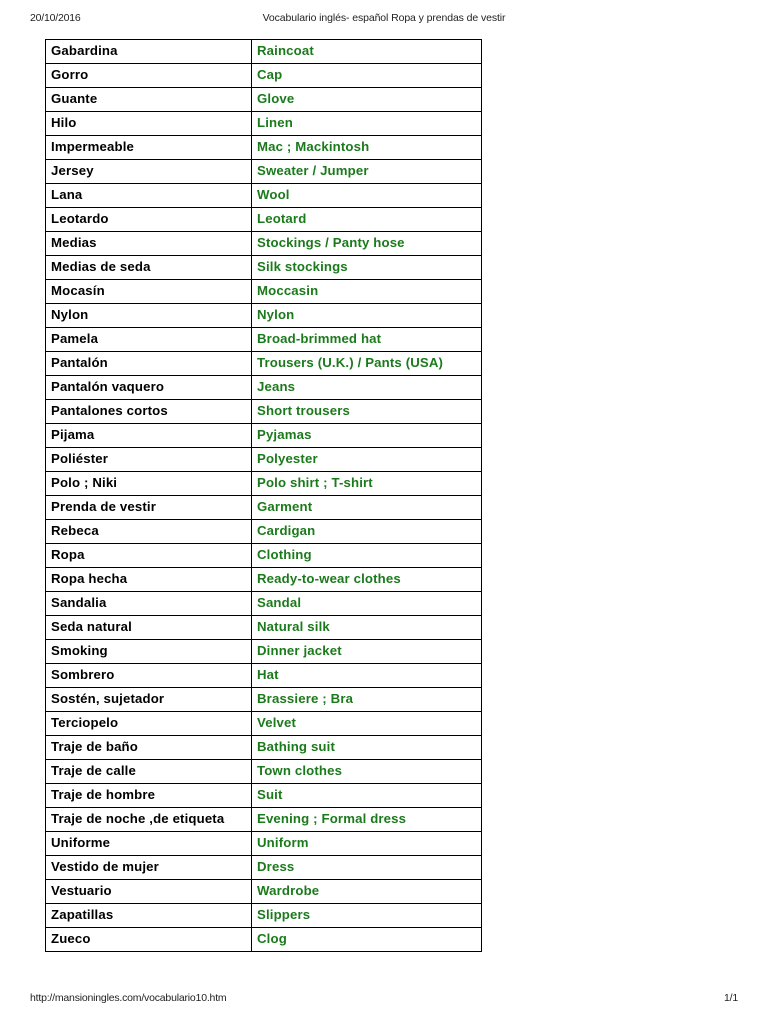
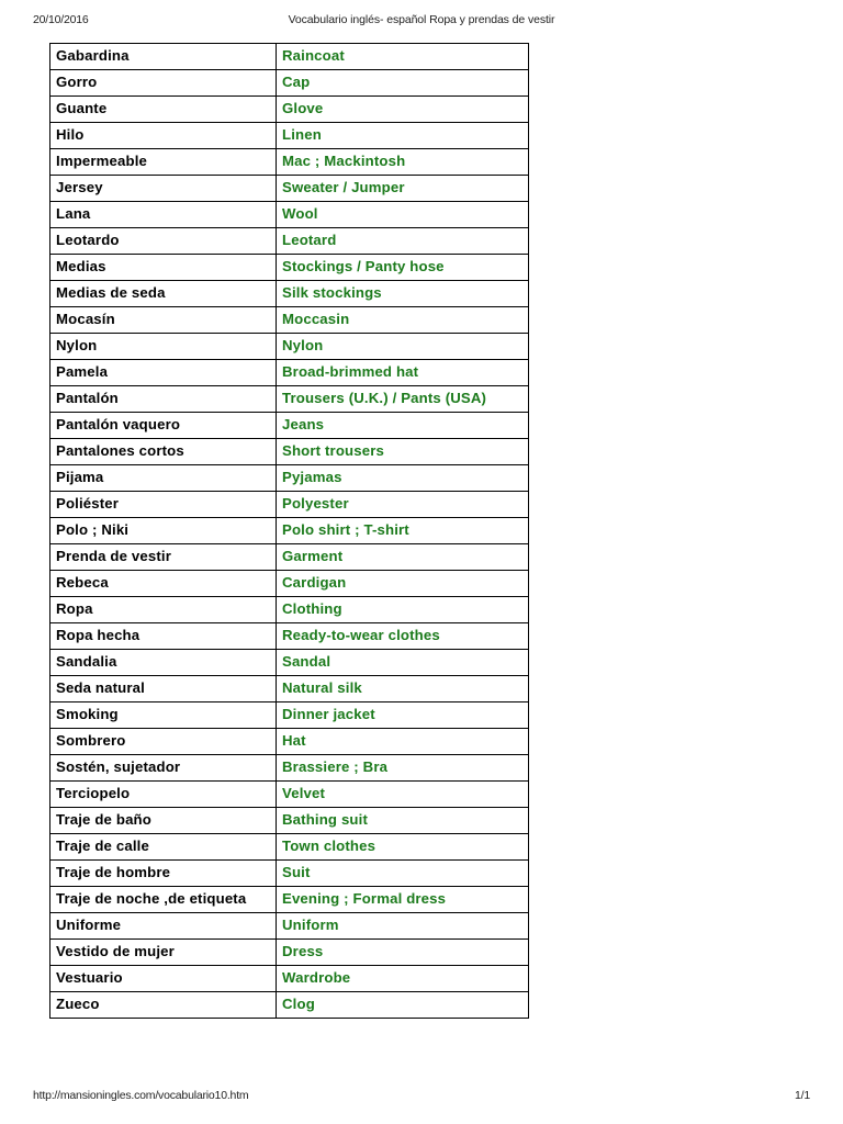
  20/10/2016
  Vocabulario inglés- español Ropa y prendas de vestir
  Gabardina	Raincoat
  Gorro	Cap
  Guante	Glove
  Hilo	Linen
  Impermeable	Mac ; Mackintosh
  Jersey	Sweater / Jumper
  Lana	Wool
  Leotardo	Leotard
  Medias	Stockings / Panty hose
  Medias de seda	Silk stockings
  Mocasín	Moccasin
  Nylon	Nylon
  Pamela	Broad-brimmed hat
  Pantalón	Trousers (U.K.) / Pants (USA)
  Pantalón vaquero	Jeans
  Pantalones cortos	Short trousers
  Pijama	Pyjamas
  Poliéster	Polyester
  Polo ; Niki	Polo shirt ; T-shirt
  Prenda de vestir	Garment
  Rebeca	Cardigan
  Ropa	Clothing
  Ropa hecha	Ready-to-wear clothes
  Sandalia	Sandal
  Seda natural	Natural silk
  Smoking	Dinner jacket
  Sombrero	Hat
  Sostén, sujetador	Brassiere ; Bra
  Terciopelo	Velvet
  Traje de baño	Bathing suit
  Traje de calle	Town clothes
  Traje de hombre	Suit
  Traje de noche ,de etiqueta	Evening ; Formal dress
  Uniforme	Uniform
  Vestido de mujer	Dress
  Vestuario	Wardrobe
- Zapatillas	Slippers
  Zueco	Clog
  http://mansioningles.com/vocabulario10.htm
  1/1
